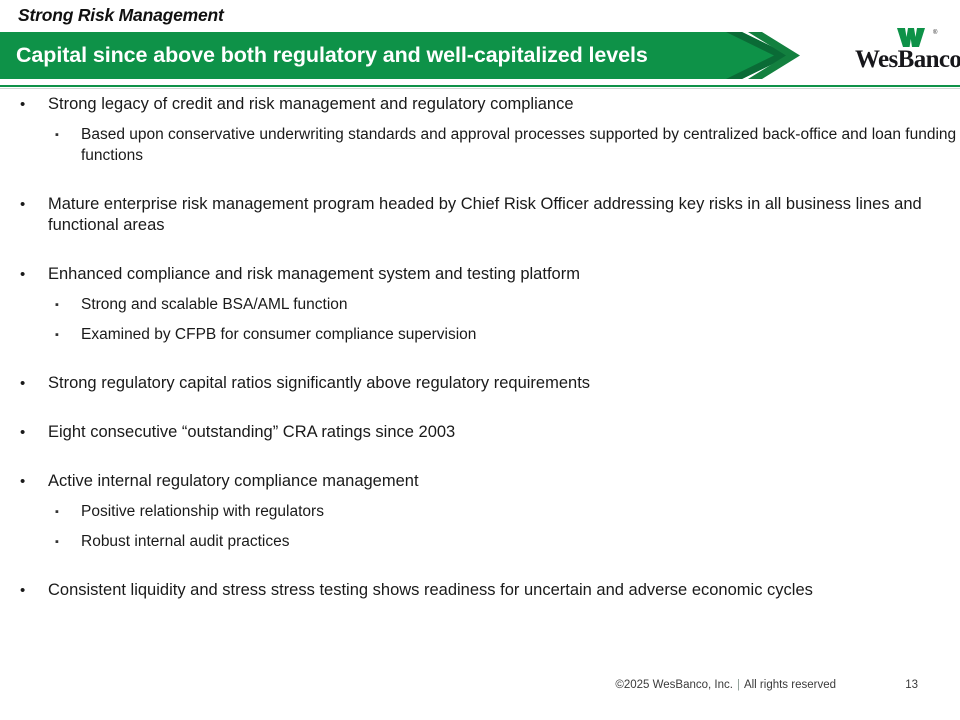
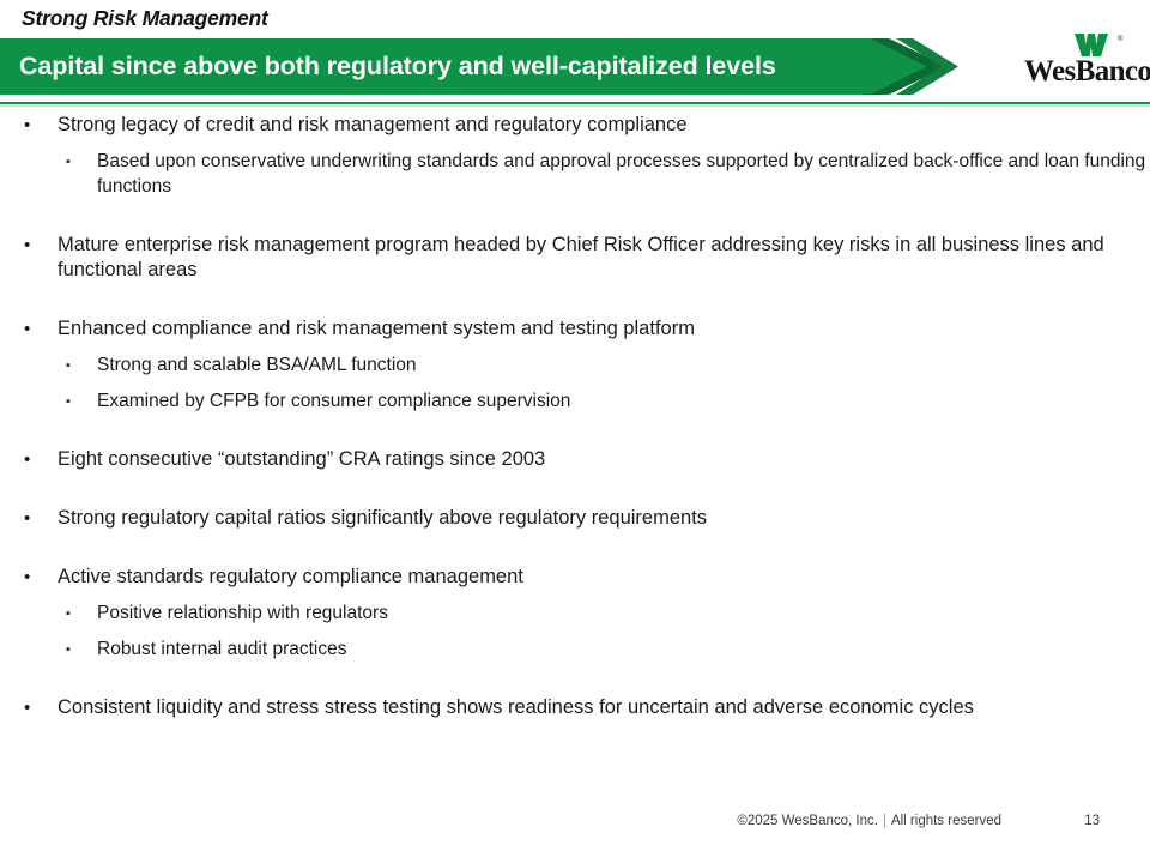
  Strong Risk Management
  Capital since above both regulatory and well-capitalized levels
  WesBanco
  •
  Strong legacy of credit and risk management and regulatory compliance
  ▪
  Based upon conservative underwriting standards and approval processes supported by centralized back-office and loan funding functions
  •
  Mature enterprise risk management program headed by Chief Risk Officer addressing key risks in all business lines and functional areas
  •
  Enhanced compliance and risk management system and testing platform
  ▪
  Strong and scalable BSA/AML function
  ▪
  Examined by CFPB for consumer compliance supervision
  •
- Strong regulatory capital ratios significantly above regulatory requirements
+ Eight consecutive “outstanding” CRA ratings since 2003
  •
- Eight consecutive “outstanding” CRA ratings since 2003
+ Strong regulatory capital ratios significantly above regulatory requirements
  •
- Active internal regulatory compliance management
+ Active standards regulatory compliance management
  ▪
  Positive relationship with regulators
  ▪
  Robust internal audit practices
  •
  Consistent liquidity and stress stress testing shows readiness for uncertain and adverse economic cycles
  ©2025 WesBanco, Inc. | All rights reserved
  13
